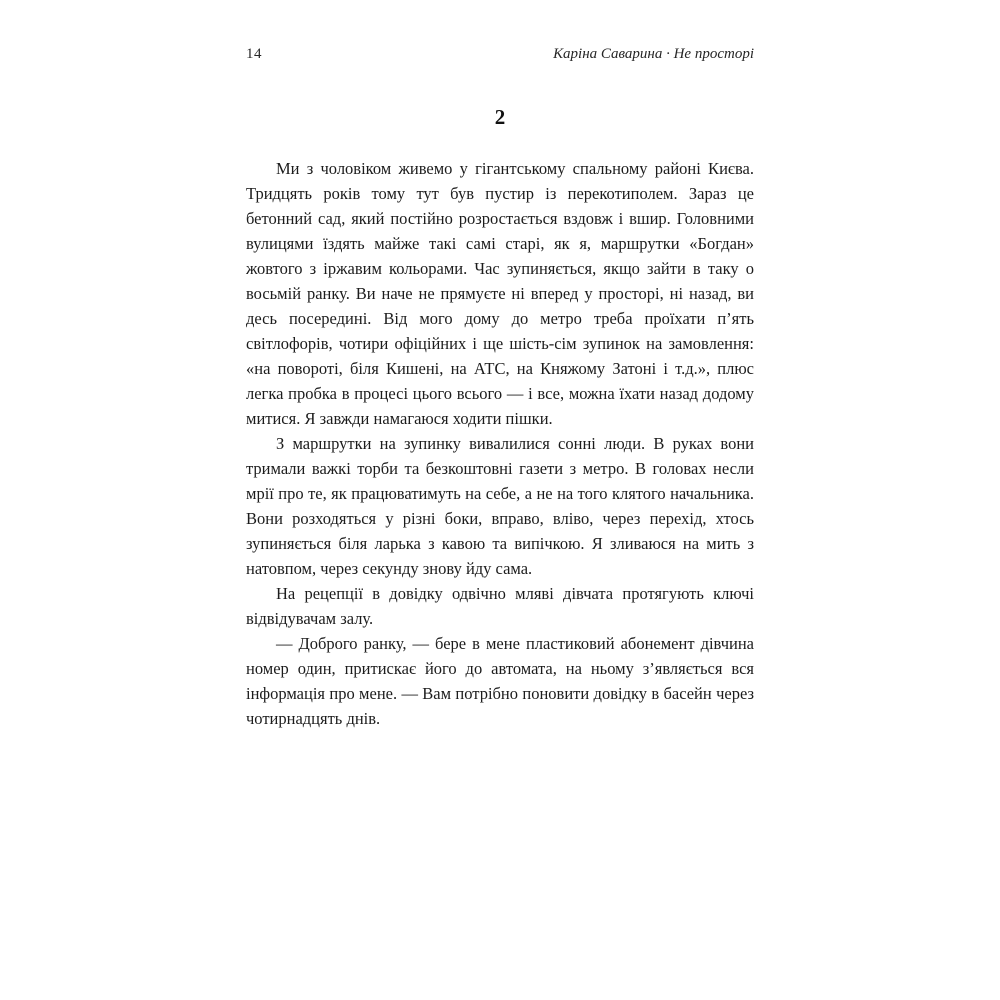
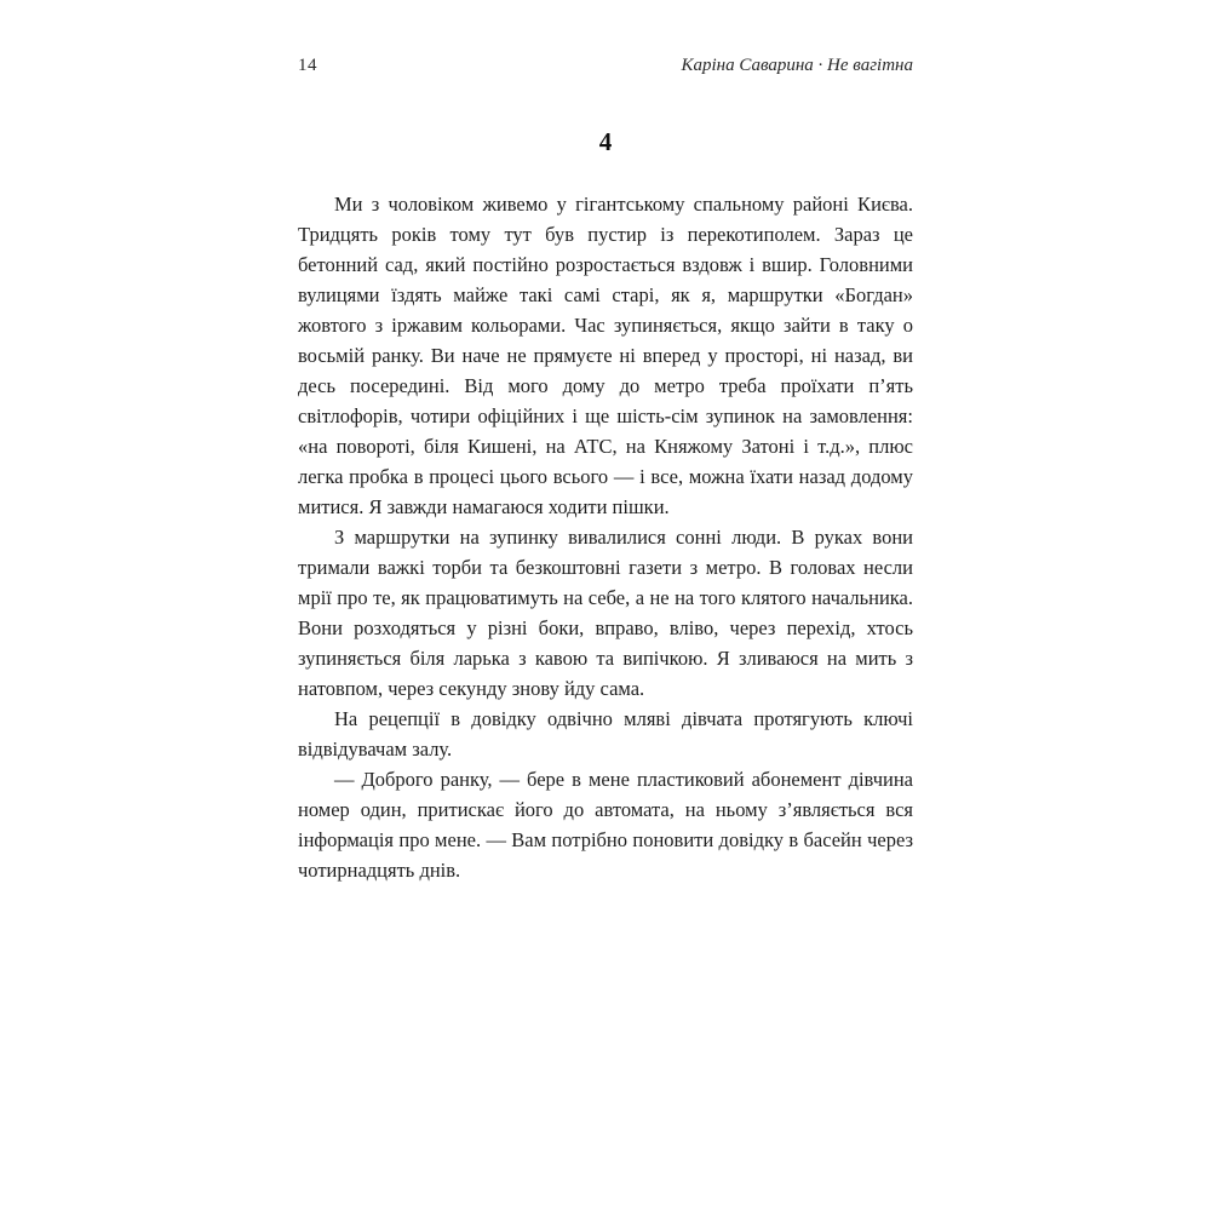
  14
- Каріна Саварина · Не просторі
+ Каріна Саварина · Не вагітна
- 2
+ 4
  Ми з чоловіком живемо у гігантському спальному районі Києва. Тридцять років тому тут був пустир із перекотиполем. Зараз це бетонний сад, який постійно розростається вздовж і вшир. Головними вулицями їздять майже такі самі старі, як я, маршрутки «Богдан» жовтого з іржавим кольорами. Час зупиняється, якщо зайти в таку о восьмій ранку. Ви наче не прямуєте ні вперед у просторі, ні назад, ви десь посередині. Від мого дому до метро треба проїхати п’ять світлофорів, чотири офіційних і ще шість-сім зупинок на замовлення: «на повороті, біля Кишені, на АТС, на Княжому Затоні і т.д.», плюс легка пробка в процесі цього всього — і все, можна їхати назад додому митися. Я завжди намагаюся ходити пішки.
  З маршрутки на зупинку вивалилися сонні люди. В руках вони тримали важкі торби та безкоштовні газети з метро. В головах несли мрії про те, як працюватимуть на себе, а не на того клятого начальника. Вони розходяться у різні боки, вправо, вліво, через перехід, хтось зупиняється біля ларька з кавою та випічкою. Я зливаюся на мить з натовпом, через секунду знову йду сама.
  На рецепції в довідку одвічно мляві дівчата протягують ключі відвідувачам залу.
  — Доброго ранку, — бере в мене пластиковий абонемент дівчина номер один, притискає його до автомата, на ньому з’являється вся інформація про мене. — Вам потрібно поновити довідку в басейн через чотирнадцять днів.
